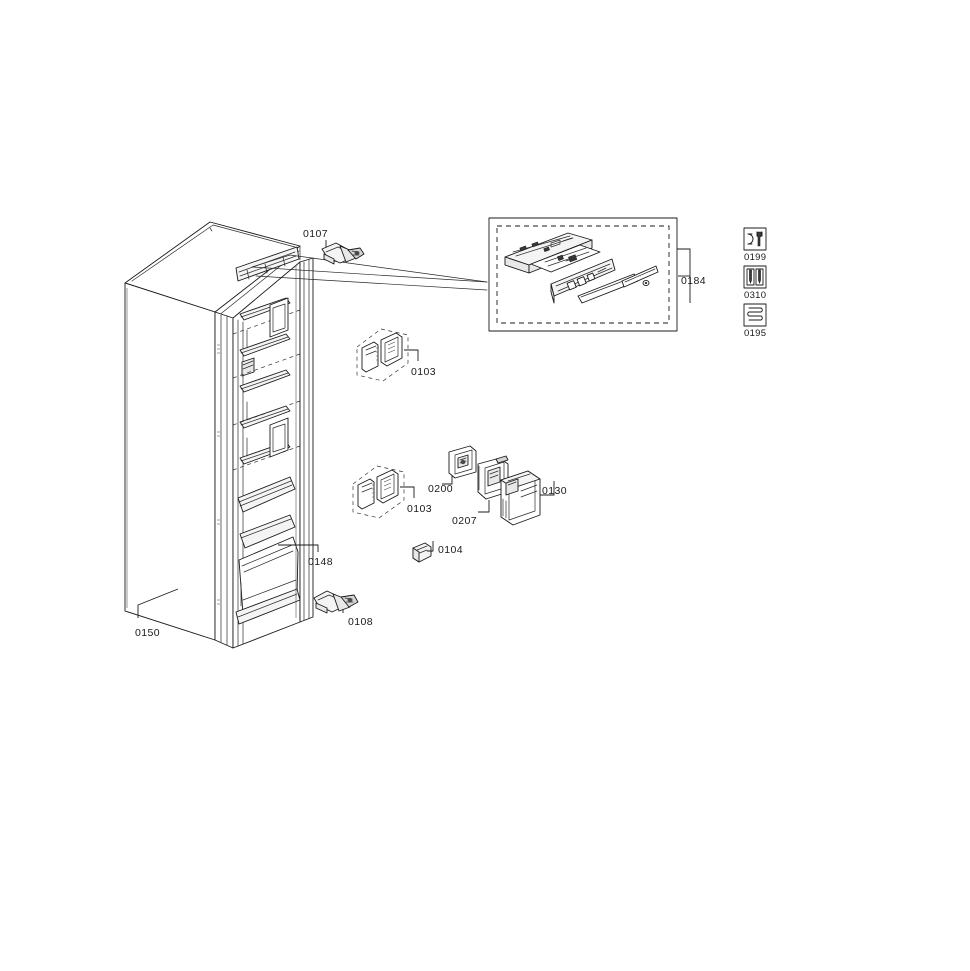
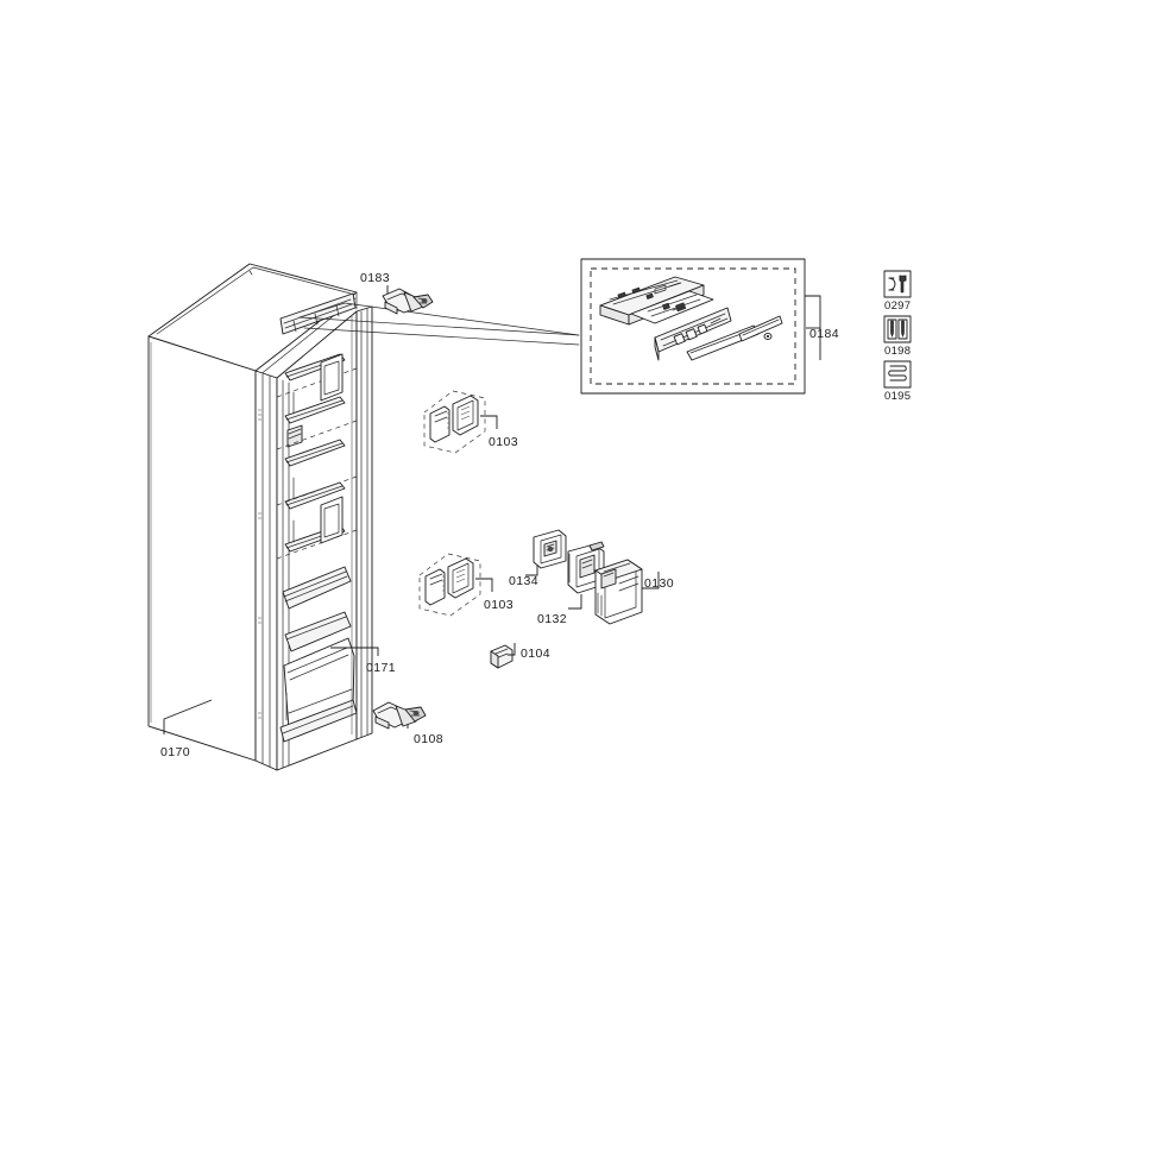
- 0107
+ 0183
  0184
  0103
- 0200
+ 0134
  0130
  0103
- 0207
+ 0132
  0104
- 0148
+ 0171
  0108
- 0150
+ 0170
- 0199
+ 0297
- 0310
+ 0198
  0195
